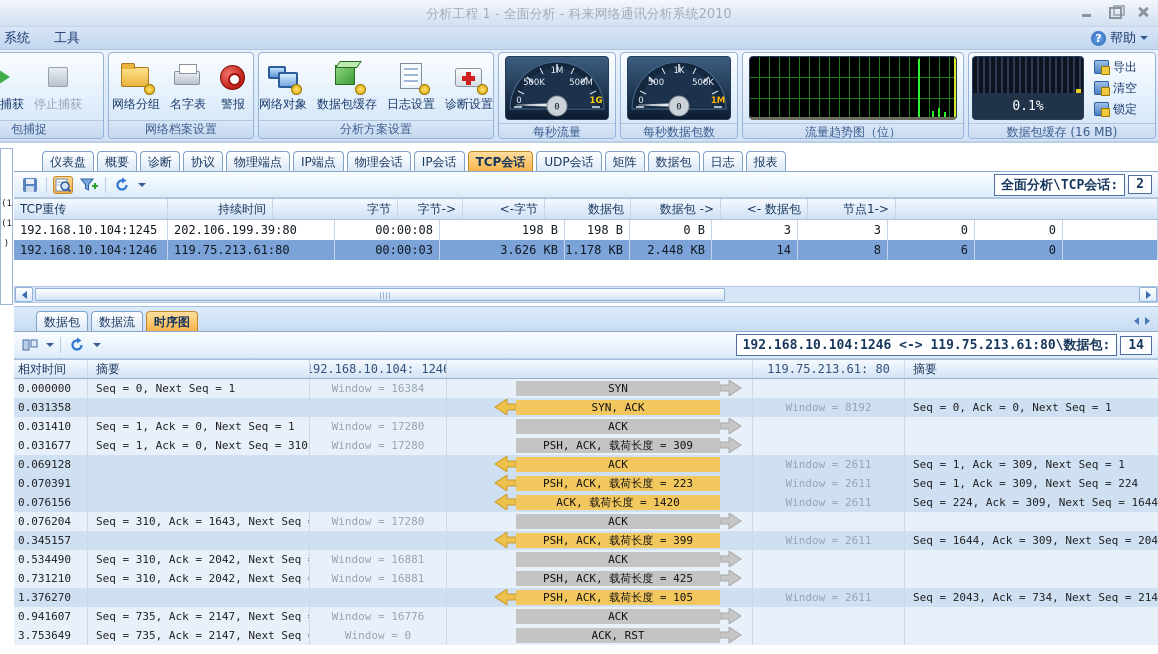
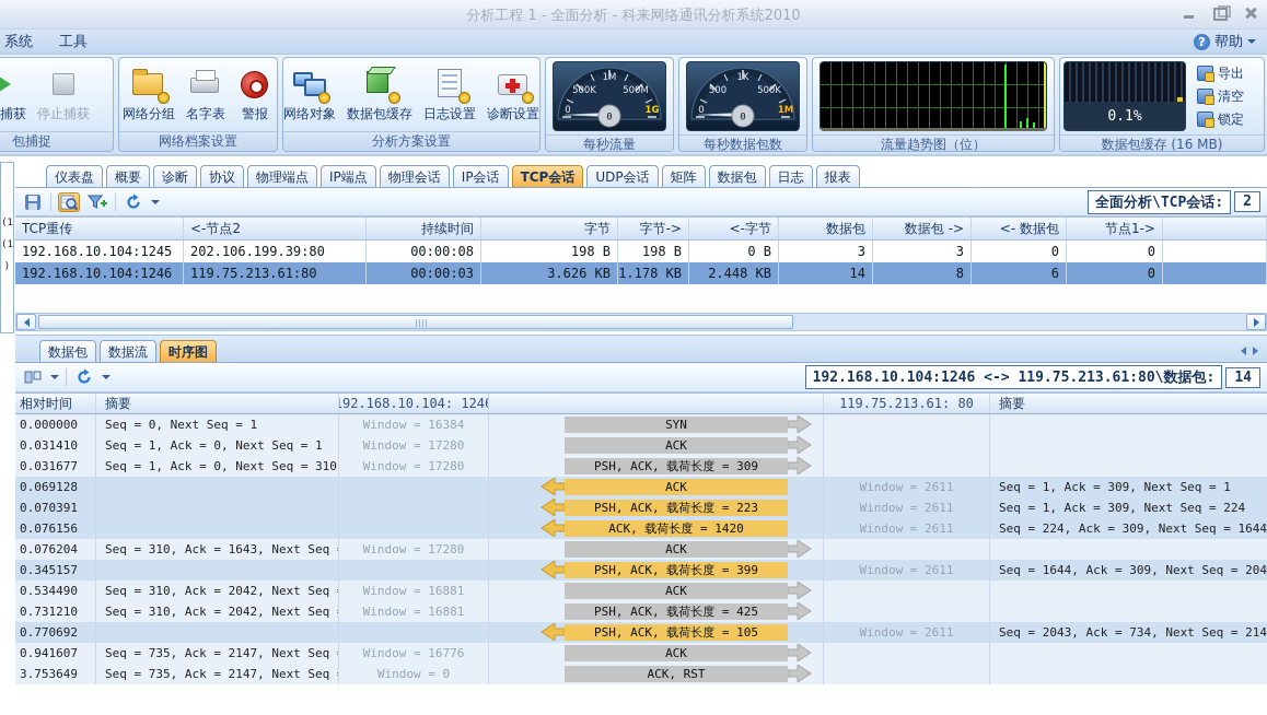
  分析工程 1 - 全面分析 - 科来网络通讯分析系统2010
  系统
  工具
  ?
  帮助
  停止捕获
  包捕捉
  网络分组
  名字表
  警报
  网络档案设置
  网络对象
  数据包缓存
  日志设置
  诊断设置
  分析方案设置
  0
  500K
  1M
  500M
  1G
  0
  每秒流量
  0
  500
  1K
  500K
  1M
  0
  每秒数据包数
  流量趋势图（位）
  0.1%
  导出
  清空
  锁定
  数据包缓存 (16 MB)
  (1
  (1
  )
  仪表盘
  概要
  诊断
  协议
  物理端点
  IP端点
  物理会话
  IP会话
  TCP会话
  UDP会话
  矩阵
  数据包
  日志
  报表
  全面分析\TCP会话:
  2
  TCP重传
+ <-节点2
  持续时间
  字节
  字节->
  <-字节
  数据包
  数据包 ->
  <- 数据包
  节点1->
  192.168.10.104:1245
  202.106.199.39:80
  00:00:08
  198 B
  198 B
  0 B
  3
  3
  0
  0
  192.168.10.104:1246
  119.75.213.61:80
  00:00:03
  3.626 KB
  1.178 KB
  2.448 KB
  14
  8
  6
  0
  数据包
  数据流
  时序图
  192.168.10.104:1246 <-> 119.75.213.61:80\数据包:
  14
  相对时间
  摘要
  192.168.10.104: 1246
  119.75.213.61: 80
  摘要
  0.000000
  Seq = 0, Next Seq = 1
  Window = 16384
  SYN
- 0.031358
- SYN, ACK
- Window = 8192
- Seq = 0, Ack = 0, Next Seq = 1
  0.031410
  Seq = 1, Ack = 0, Next Seq = 1
  Window = 17280
  ACK
  0.031677
  Seq = 1, Ack = 0, Next Seq = 310
  Window = 17280
  PSH, ACK, 载荷长度 = 309
  0.069128
  ACK
  Window = 2611
  Seq = 1, Ack = 309, Next Seq = 1
  0.070391
  PSH, ACK, 载荷长度 = 223
  Window = 2611
  Seq = 1, Ack = 309, Next Seq = 224
  0.076156
  ACK, 载荷长度 = 1420
  Window = 2611
  Seq = 224, Ack = 309, Next Seq = 1644
  0.076204
  Seq = 310, Ack = 1643, Next Seq
  Window = 17280
  ACK
  0.345157
  PSH, ACK, 载荷长度 = 399
  Window = 2611
  Seq = 1644, Ack = 309, Next Seq = 204
  0.534490
  Seq = 310, Ack = 2042, Next Seq
  Window = 16881
  ACK
  0.731210
  Seq = 310, Ack = 2042, Next Seq
  Window = 16881
  PSH, ACK, 载荷长度 = 425
- 1.376270
+ 0.770692
  PSH, ACK, 载荷长度 = 105
  Window = 2611
  Seq = 2043, Ack = 734, Next Seq = 214
  0.941607
  Seq = 735, Ack = 2147, Next Seq
  Window = 16776
  ACK
  3.753649
  Seq = 735, Ack = 2147, Next Seq
  Window = 0
  ACK, RST
